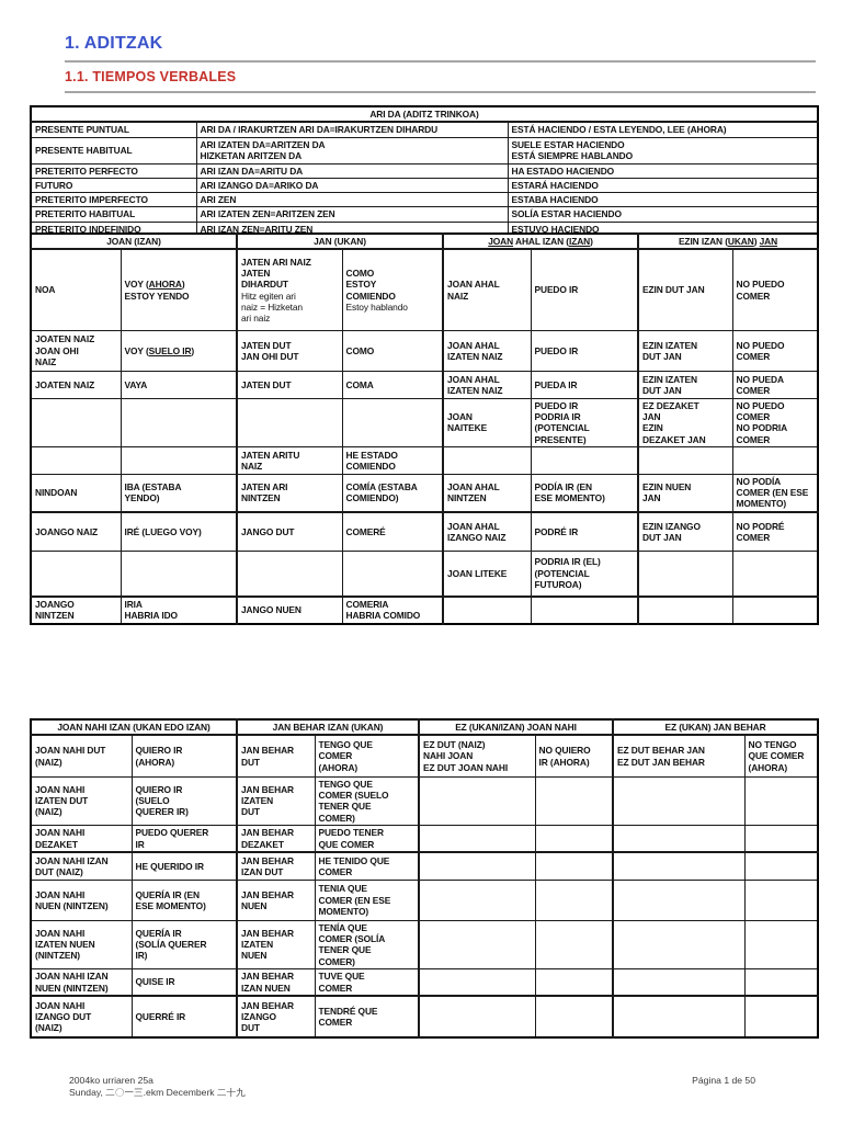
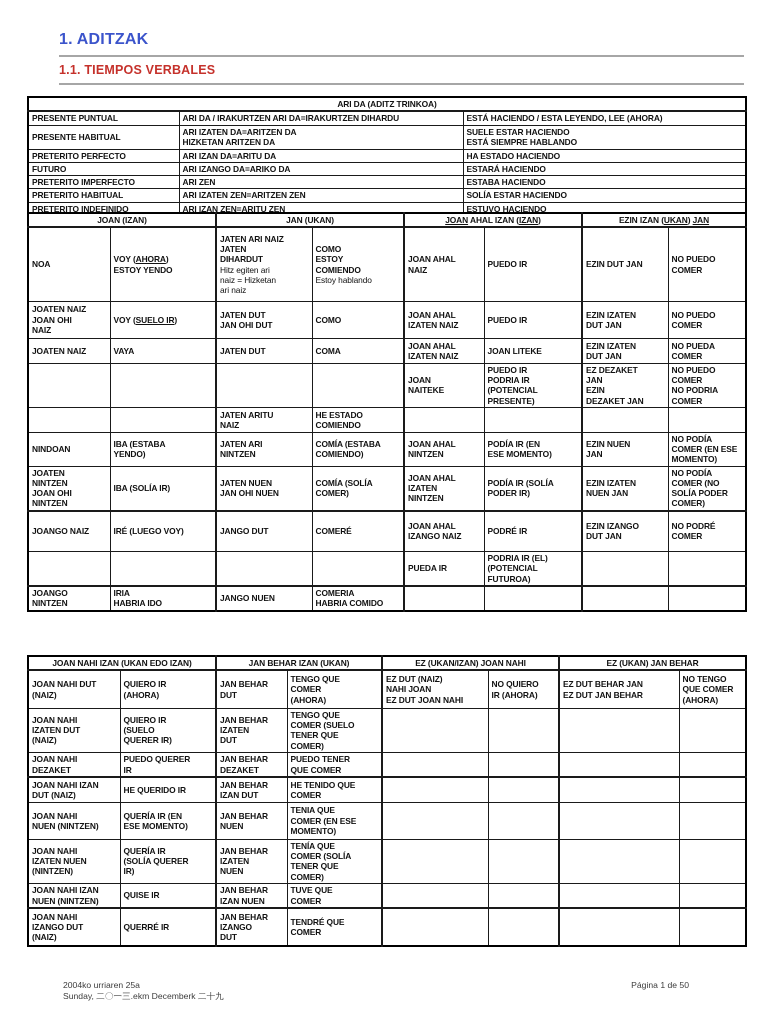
  1. ADITZAK
  1.1. TIEMPOS VERBALES
  ARI DA (ADITZ TRINKOA)
  PRESENTE PUNTUAL	ARI DA / IRAKURTZEN ARI DA=IRAKURTZEN DIHARDU	ESTÁ HACIENDO / ESTA LEYENDO, LEE (AHORA)
  PRESENTE HABITUAL	ARI IZATEN DA=ARITZEN DAHIZKETAN ARITZEN DA	SUELE ESTAR HACIENDOESTÁ SIEMPRE HABLANDO
  PRETERITO PERFECTO	ARI IZAN DA=ARITU DA	HA ESTADO HACIENDO
  FUTURO	ARI IZANGO DA=ARIKO DA	ESTARÁ HACIENDO
  PRETERITO IMPERFECTO	ARI ZEN	ESTABA HACIENDO
  PRETERITO HABITUAL	ARI IZATEN ZEN=ARITZEN ZEN	SOLÍA ESTAR HACIENDO
  PRETERITO INDEFINIDO	ARI IZAN ZEN=ARITU ZEN	ESTUVO HACIENDO
  JOAN (IZAN)	JAN (UKAN)	JOAN AHAL IZAN (IZAN)	EZIN IZAN (UKAN) JAN
  NOA	VOY (AHORA)ESTOY YENDO	JATEN ARI NAIZJATENDIHARDUTHitz egiten arinaiz = Hizketanari naiz	COMOESTOYCOMIENDOEstoy hablando	JOAN AHALNAIZ	PUEDO IR	EZIN DUT JAN	NO PUEDOCOMER
  JOATEN NAIZJOAN OHINAIZ	VOY (SUELO IR)	JATEN DUTJAN OHI DUT	COMO	JOAN AHALIZATEN NAIZ	PUEDO IR	EZIN IZATENDUT JAN	NO PUEDOCOMER
- JOATEN NAIZ	VAYA	JATEN DUT	COMA	JOAN AHALIZATEN NAIZ	PUEDA IR	EZIN IZATENDUT JAN	NO PUEDACOMER
+ JOATEN NAIZ	VAYA	JATEN DUT	COMA	JOAN AHALIZATEN NAIZ	JOAN LITEKE	EZIN IZATENDUT JAN	NO PUEDACOMER
  				JOANNAITEKE	PUEDO IRPODRIA IR(POTENCIALPRESENTE)	EZ DEZAKETJANEZINDEZAKET JAN	NO PUEDOCOMERNO PODRIACOMER
  		JATEN ARITUNAIZ	HE ESTADOCOMIENDO
  NINDOAN	IBA (ESTABAYENDO)	JATEN ARININTZEN	COMÍA (ESTABACOMIENDO)	JOAN AHALNINTZEN	PODÍA IR (ENESE MOMENTO)	EZIN NUENJAN	NO PODÍACOMER (EN ESEMOMENTO)
+ JOATENNINTZENJOAN OHININTZEN	IBA (SOLÍA IR)	JATEN NUENJAN OHI NUEN	COMÍA (SOLÍACOMER)	JOAN AHALIZATENNINTZEN	PODÍA IR (SOLÍAPODER IR)	EZIN IZATENNUEN JAN	NO PODÍACOMER (NOSOLÍA PODERCOMER)
  JOANGO NAIZ	IRÉ (LUEGO VOY)	JANGO DUT	COMERÉ	JOAN AHALIZANGO NAIZ	PODRÉ IR	EZIN IZANGODUT JAN	NO PODRÉCOMER
- 				JOAN LITEKE	PODRIA IR (EL)(POTENCIALFUTUROA)
+ 				PUEDA IR	PODRIA IR (EL)(POTENCIALFUTUROA)
  JOANGONINTZEN	IRIAHABRIA IDO	JANGO NUEN	COMERIAHABRIA COMIDO
  JOAN NAHI IZAN (UKAN EDO IZAN)	JAN BEHAR IZAN (UKAN)	EZ (UKAN/IZAN) JOAN NAHI	EZ (UKAN) JAN BEHAR
  JOAN NAHI DUT(NAIZ)	QUIERO IR(AHORA)	JAN BEHARDUT	TENGO QUECOMER(AHORA)	EZ DUT (NAIZ)NAHI JOANEZ DUT JOAN NAHI	NO QUIEROIR (AHORA)	EZ DUT BEHAR JANEZ DUT JAN BEHAR	NO TENGOQUE COMER(AHORA)
  JOAN NAHIIZATEN DUT(NAIZ)	QUIERO IR(SUELOQUERER IR)	JAN BEHARIZATENDUT	TENGO QUECOMER (SUELOTENER QUECOMER)
  JOAN NAHIDEZAKET	PUEDO QUERERIR	JAN BEHARDEZAKET	PUEDO TENERQUE COMER
  JOAN NAHI IZANDUT (NAIZ)	HE QUERIDO IR	JAN BEHARIZAN DUT	HE TENIDO QUECOMER
  JOAN NAHINUEN (NINTZEN)	QUERÍA IR (ENESE MOMENTO)	JAN BEHARNUEN	TENIA QUECOMER (EN ESEMOMENTO)
  JOAN NAHIIZATEN NUEN(NINTZEN)	QUERÍA IR(SOLÍA QUERERIR)	JAN BEHARIZATENNUEN	TENÍA QUECOMER (SOLÍATENER QUECOMER)
  JOAN NAHI IZANNUEN (NINTZEN)	QUISE IR	JAN BEHARIZAN NUEN	TUVE QUECOMER
  JOAN NAHIIZANGO DUT(NAIZ)	QUERRÉ IR	JAN BEHARIZANGODUT	TENDRÉ QUECOMER
  2004ko urriaren 25a
  Sunday, 二〇一三.ekm Decemberk 二十九
  Página 1 de 50
